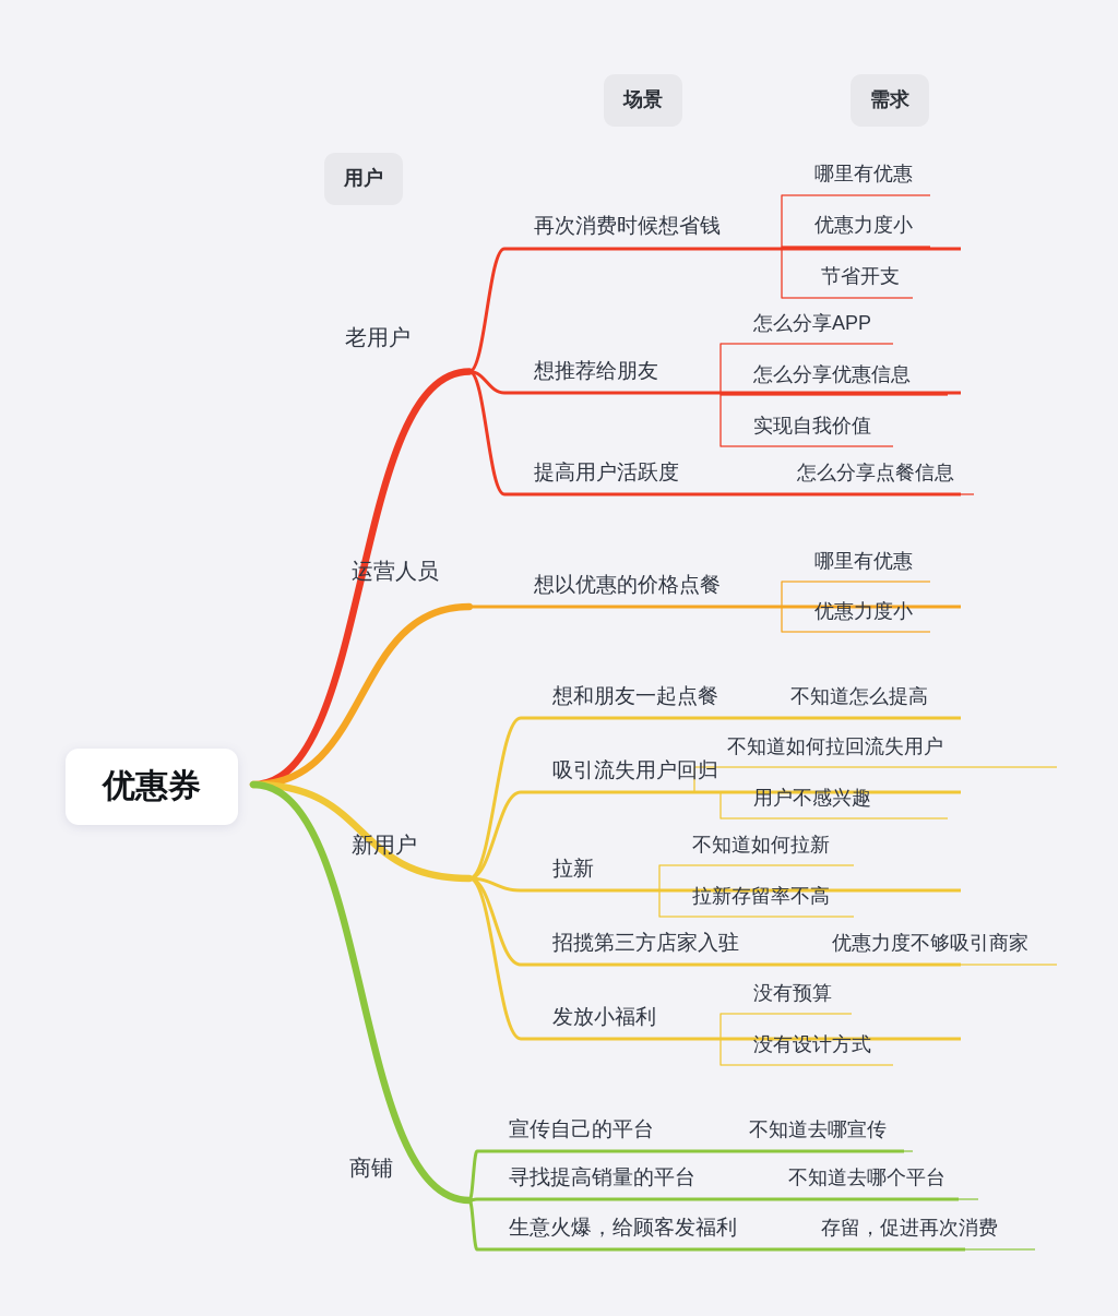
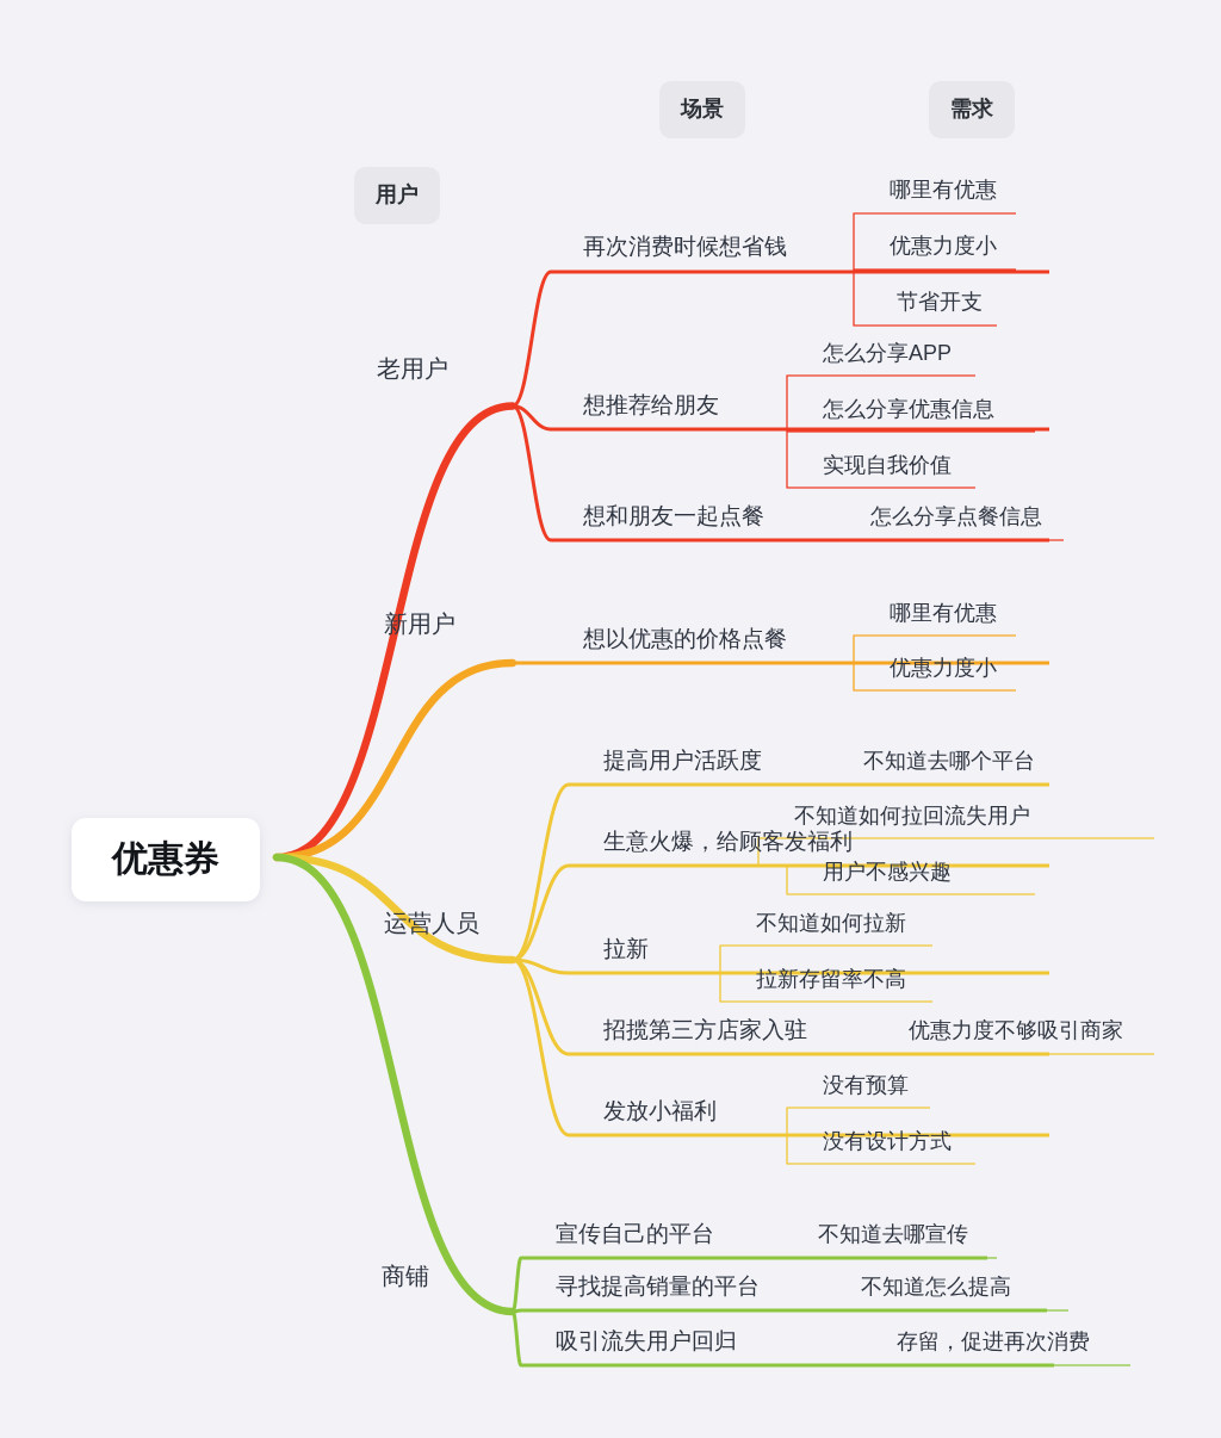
  优惠券
  再次消费时候想省钱
  哪里有优惠
  优惠力度小
  节省开支
  想推荐给朋友
  怎么分享APP
  怎么分享优惠信息
  实现自我价值
- 提高用户活跃度
+ 想和朋友一起点餐
  怎么分享点餐信息
  老用户
  想以优惠的价格点餐
  哪里有优惠
  优惠力度小
- 运营人员
+ 新用户
- 想和朋友一起点餐
+ 提高用户活跃度
- 不知道怎么提高
+ 不知道去哪个平台
- 吸引流失用户回归
+ 生意火爆，给顾客发福利
  不知道如何拉回流失用户
  用户不感兴趣
  拉新
  不知道如何拉新
  拉新存留率不高
  招揽第三方店家入驻
  优惠力度不够吸引商家
  发放小福利
  没有预算
  没有设计方式
- 新用户
+ 运营人员
  宣传自己的平台
  不知道去哪宣传
  寻找提高销量的平台
- 不知道去哪个平台
+ 不知道怎么提高
- 生意火爆，给顾客发福利
+ 吸引流失用户回归
  存留，促进再次消费
  商铺
  用户
  场景
  需求
